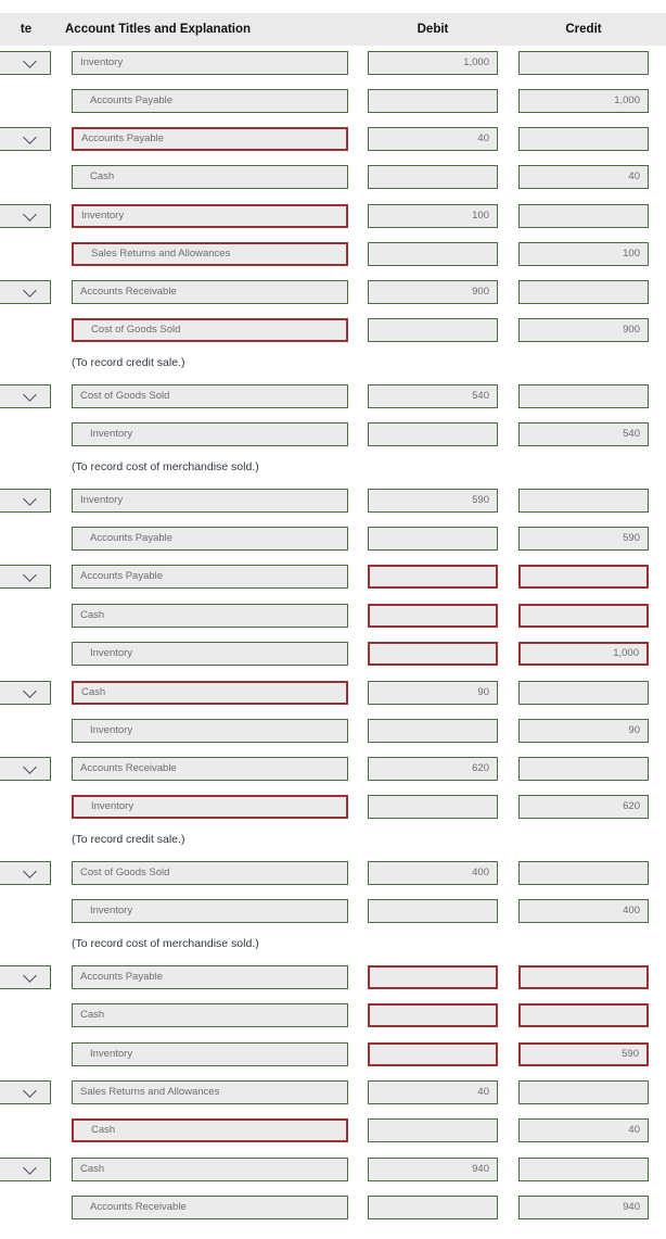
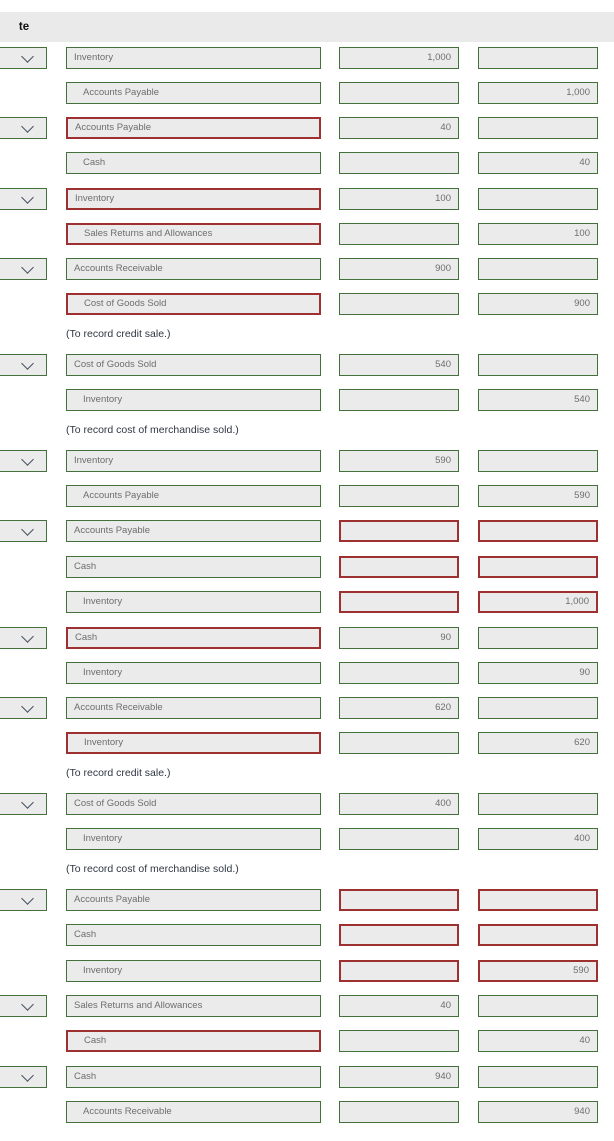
  te
- Account Titles and Explanation
- Debit
- Credit
  Inventory
  1,000
  Accounts Payable
  1,000
  Accounts Payable
  40
  Cash
  40
  Inventory
  100
  Sales Returns and Allowances
  100
  Accounts Receivable
  900
  Cost of Goods Sold
  900
  (To record credit sale.)
  Cost of Goods Sold
  540
  Inventory
  540
  (To record cost of merchandise sold.)
  Inventory
  590
  Accounts Payable
  590
  Accounts Payable
  Cash
  Inventory
  1,000
  Cash
  90
  Inventory
  90
  Accounts Receivable
  620
  Inventory
  620
  (To record credit sale.)
  Cost of Goods Sold
  400
  Inventory
  400
  (To record cost of merchandise sold.)
  Accounts Payable
  Cash
  Inventory
  590
  Sales Returns and Allowances
  40
  Cash
  40
  Cash
  940
  Accounts Receivable
  940
